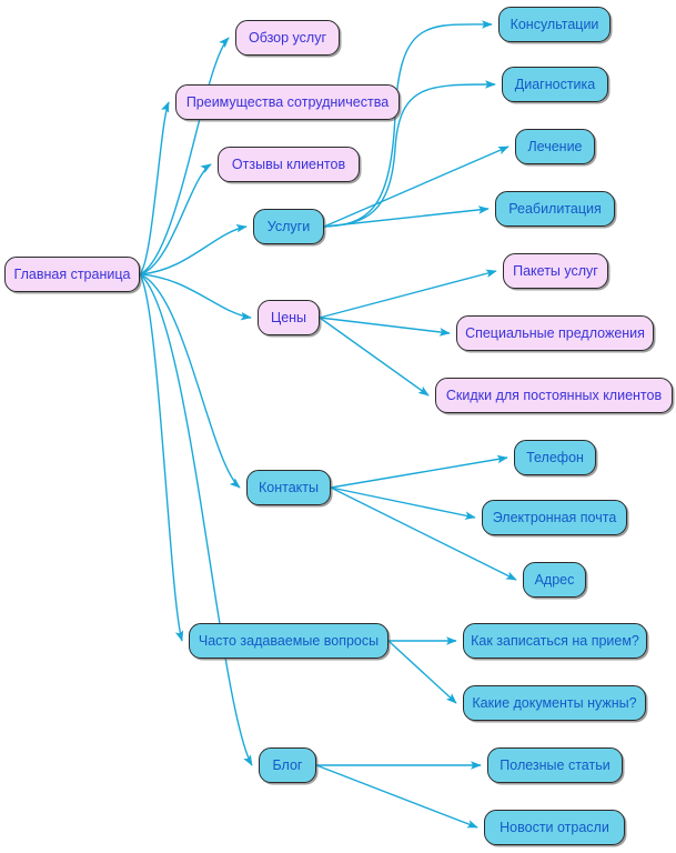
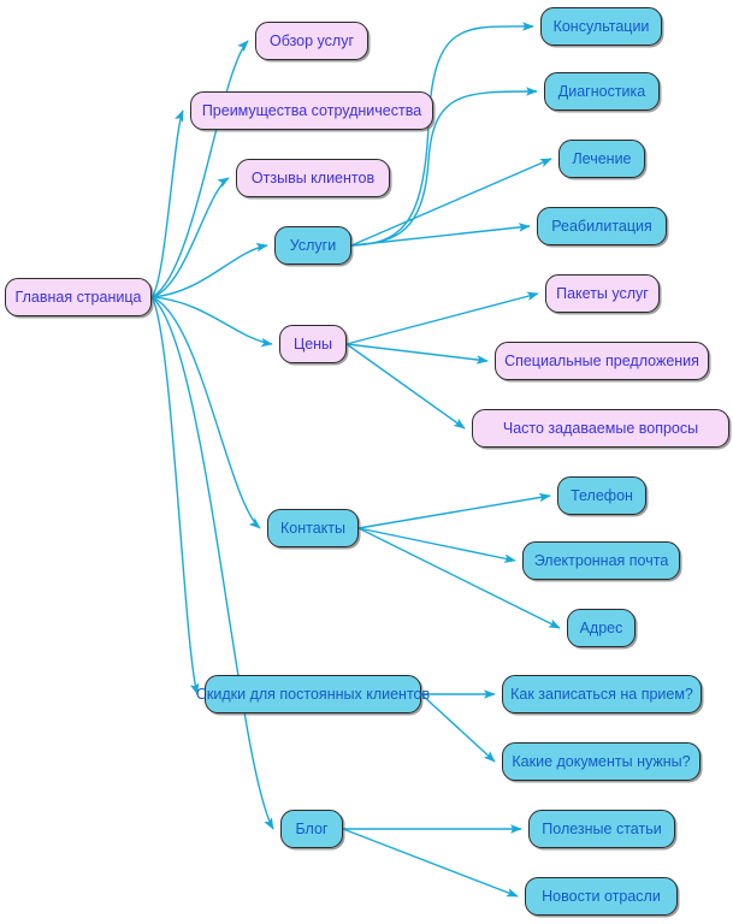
  Главная страница
  Обзор услуг
  Преимущества сотрудничества
  Отзывы клиентов
  Услуги
  Консультации
  Диагностика
  Лечение
  Реабилитация
  Цены
  Пакеты услуг
  Специальные предложения
- Скидки для постоянных клиентов
+ Часто задаваемые вопросы
  Контакты
  Телефон
  Электронная почта
  Адрес
- Часто задаваемые вопросы
+ Скидки для постоянных клиентов
  Как записаться на прием?
  Какие документы нужны?
  Блог
  Полезные статьи
  Новости отрасли
